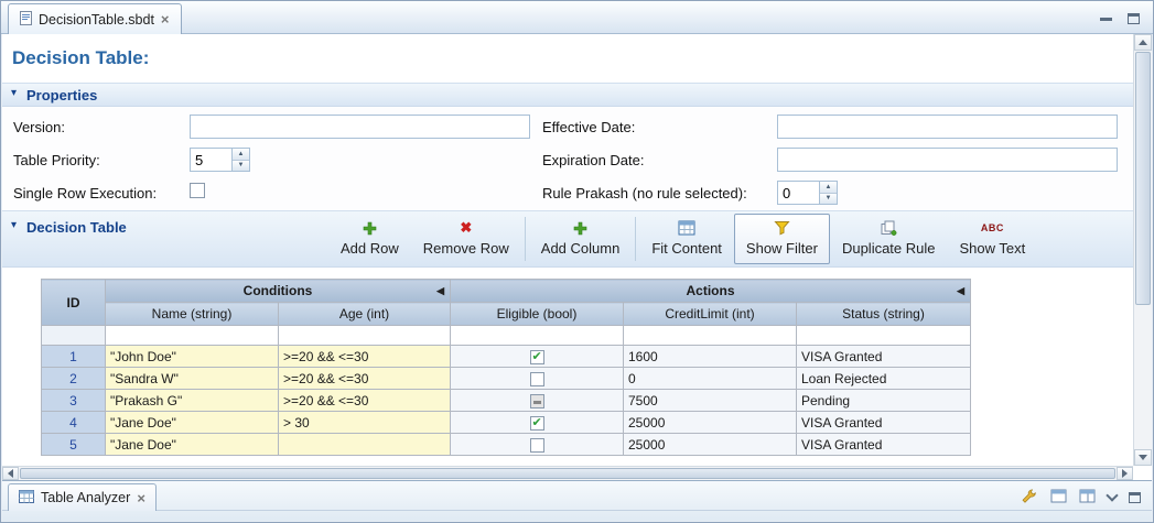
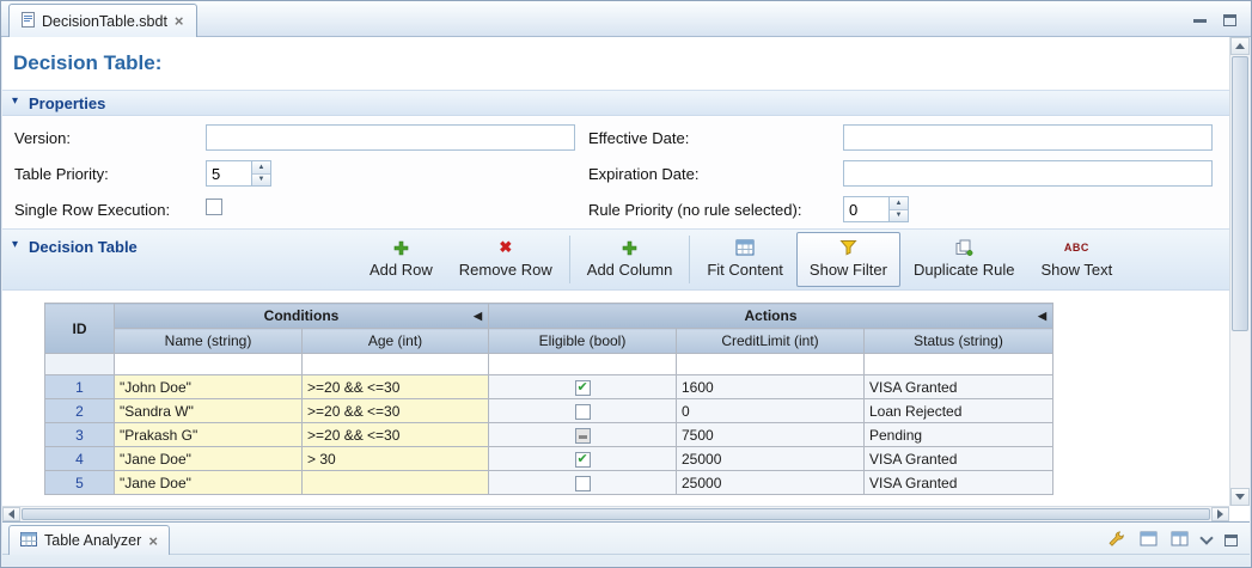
  DecisionTable.sbdt
  ×
  Decision Table:
  ▾
  Properties
  Version:
  Effective Date:
  Table Priority:
  5
  Expiration Date:
  Single Row Execution:
- Rule Prakash (no rule selected):
+ Rule Priority (no rule selected):
  0
  ▾
  Decision Table
  Add Row
  ✖
  Remove Row
  Add Column
  Fit Content
  Show Filter
  Duplicate Rule
  ABC
  Show Text
  ID	Conditions ◀	Actions ◀
  Name (string)	Age (int)	Eligible (bool)	CreditLimit (int)	Status (string)
  1	"John Doe"	>=20 && <=30		1600	VISA Granted
  2	"Sandra W"	>=20 && <=30		0	Loan Rejected
  3	"Prakash G"	>=20 && <=30		7500	Pending
  4	"Jane Doe"	> 30		25000	VISA Granted
  5	"Jane Doe"			25000	VISA Granted
  Table Analyzer
  ×
